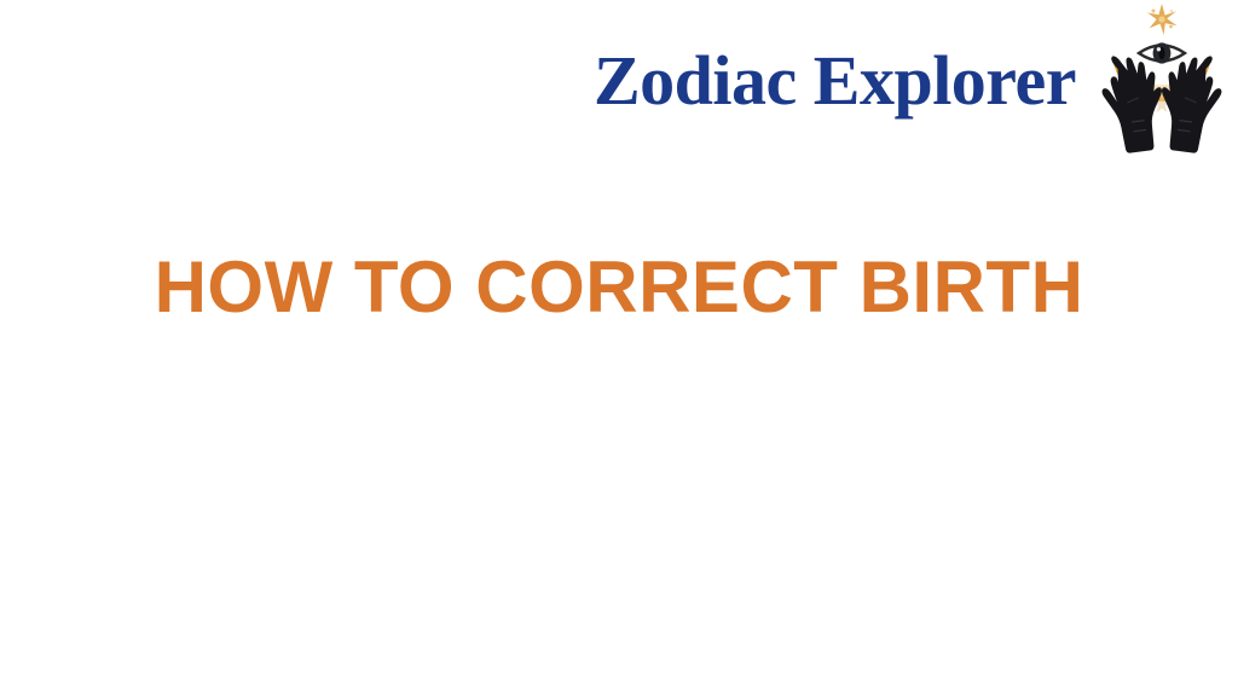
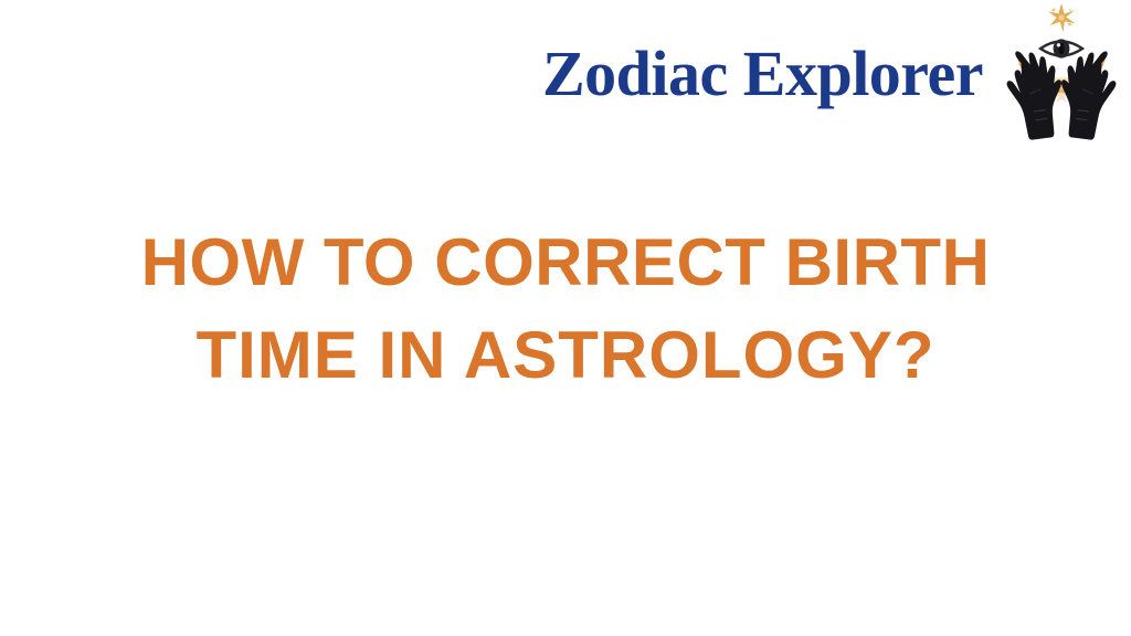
  Zodiac Explorer
  HOW TO CORRECT BIRTH
+ TIME IN ASTROLOGY?
